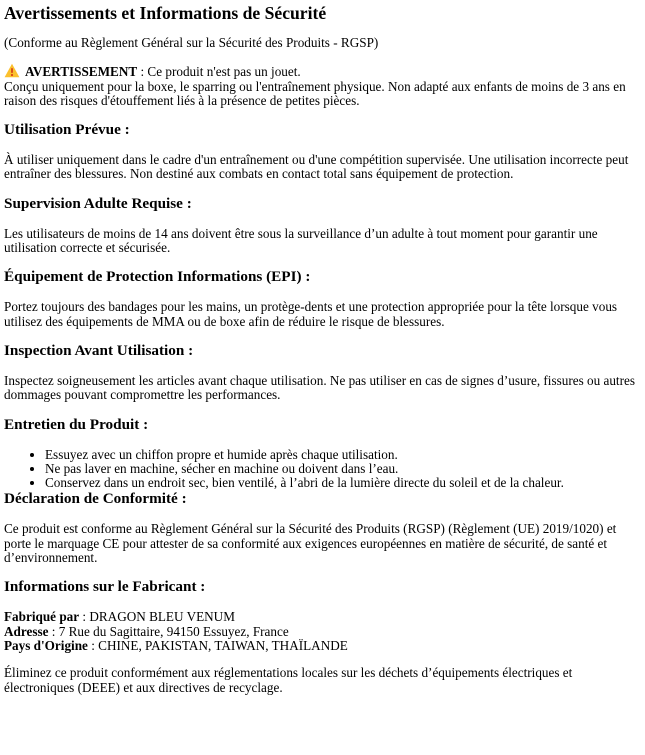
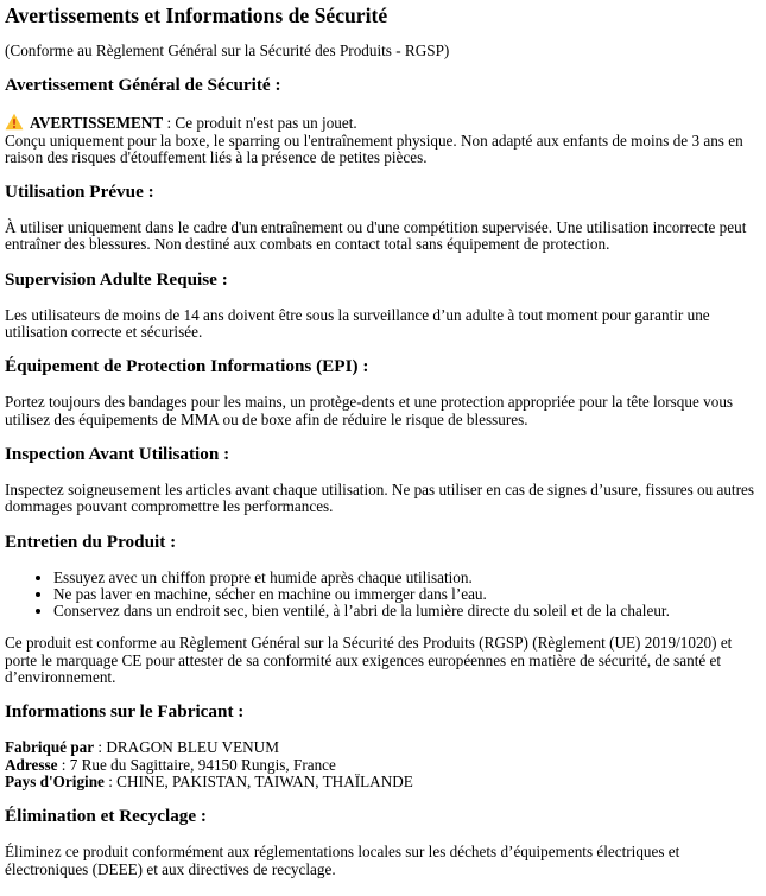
  Avertissements et Informations de Sécurité
  (Conforme au Règlement Général sur la Sécurité des Produits - RGSP)
+ Avertissement Général de Sécurité :
  AVERTISSEMENT : Ce produit n'est pas un jouet.
  Conçu uniquement pour la boxe, le sparring ou l'entraînement physique. Non adapté aux enfants de moins de 3 ans en raison des risques d'étouffement liés à la présence de petites pièces.
  Utilisation Prévue :
  À utiliser uniquement dans le cadre d'un entraînement ou d'une compétition supervisée. Une utilisation incorrecte peut entraîner des blessures. Non destiné aux combats en contact total sans équipement de protection.
  Supervision Adulte Requise :
  Les utilisateurs de moins de 14 ans doivent être sous la surveillance d’un adulte à tout moment pour garantir une utilisation correcte et sécurisée.
  Équipement de Protection Informations (EPI) :
  Portez toujours des bandages pour les mains, un protège-dents et une protection appropriée pour la tête lorsque vous utilisez des équipements de MMA ou de boxe afin de réduire le risque de blessures.
  Inspection Avant Utilisation :
  Inspectez soigneusement les articles avant chaque utilisation. Ne pas utiliser en cas de signes d’usure, fissures ou autres dommages pouvant compromettre les performances.
  Entretien du Produit :
  Essuyez avec un chiffon propre et humide après chaque utilisation.
- Ne pas laver en machine, sécher en machine ou doivent dans l’eau.
+ Ne pas laver en machine, sécher en machine ou immerger dans l’eau.
  Conservez dans un endroit sec, bien ventilé, à l’abri de la lumière directe du soleil et de la chaleur.
- Déclaration de Conformité :
  Ce produit est conforme au Règlement Général sur la Sécurité des Produits (RGSP) (Règlement (UE) 2019/1020) et porte le marquage CE pour attester de sa conformité aux exigences européennes en matière de sécurité, de santé et d’environnement.
  Informations sur le Fabricant :
  Fabriqué par : DRAGON BLEU VENUM
- Adresse : 7 Rue du Sagittaire, 94150 Essuyez, France
+ Adresse : 7 Rue du Sagittaire, 94150 Rungis, France
  Pays d'Origine : CHINE, PAKISTAN, TAIWAN, THAÏLANDE
+ Élimination et Recyclage :
  Éliminez ce produit conformément aux réglementations locales sur les déchets d’équipements électriques et électroniques (DEEE) et aux directives de recyclage.
